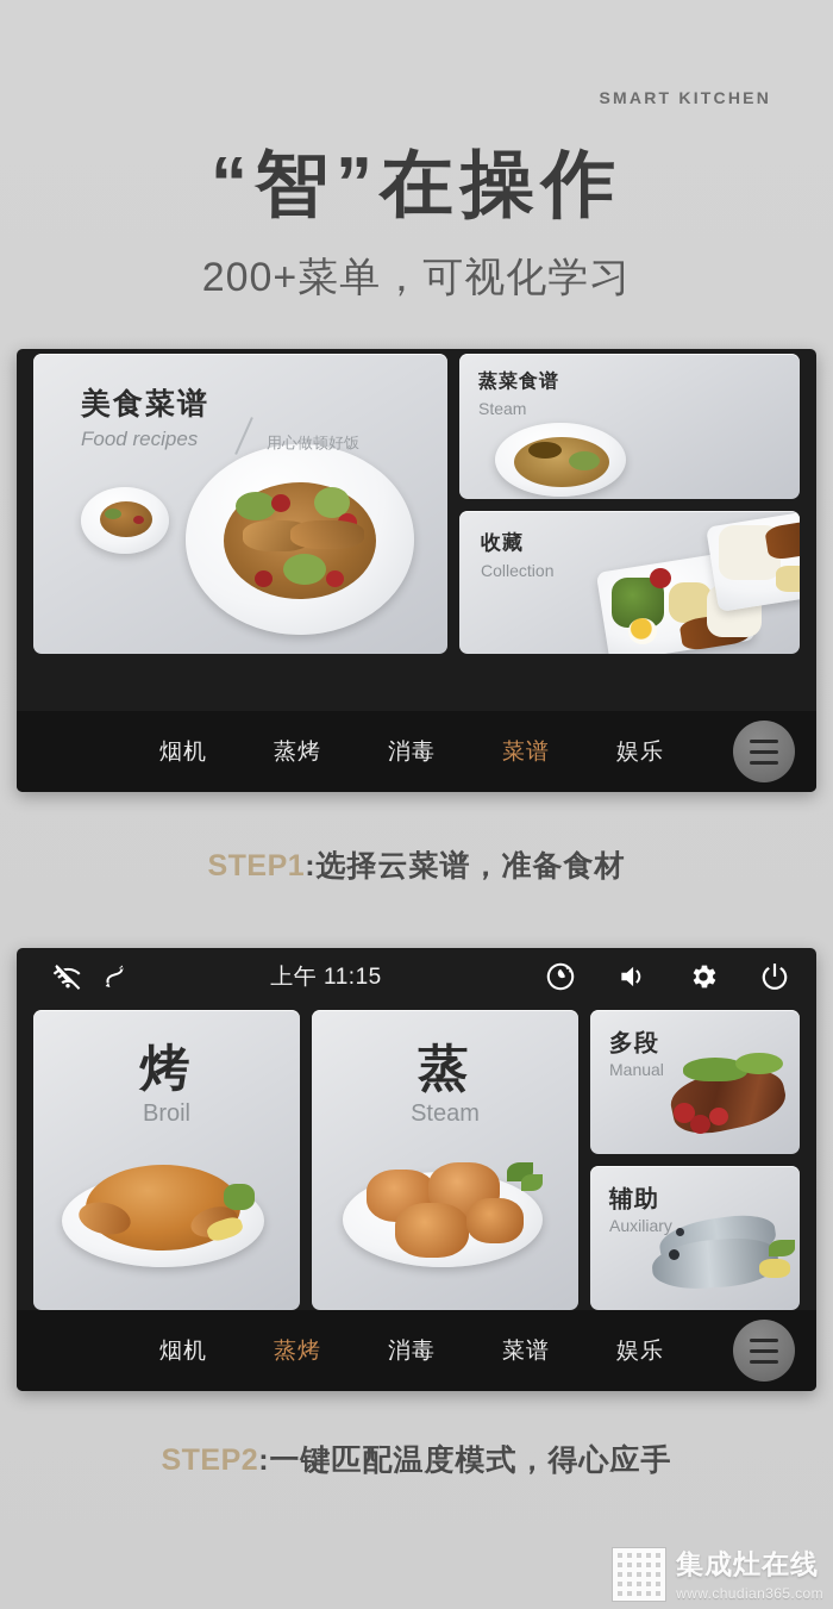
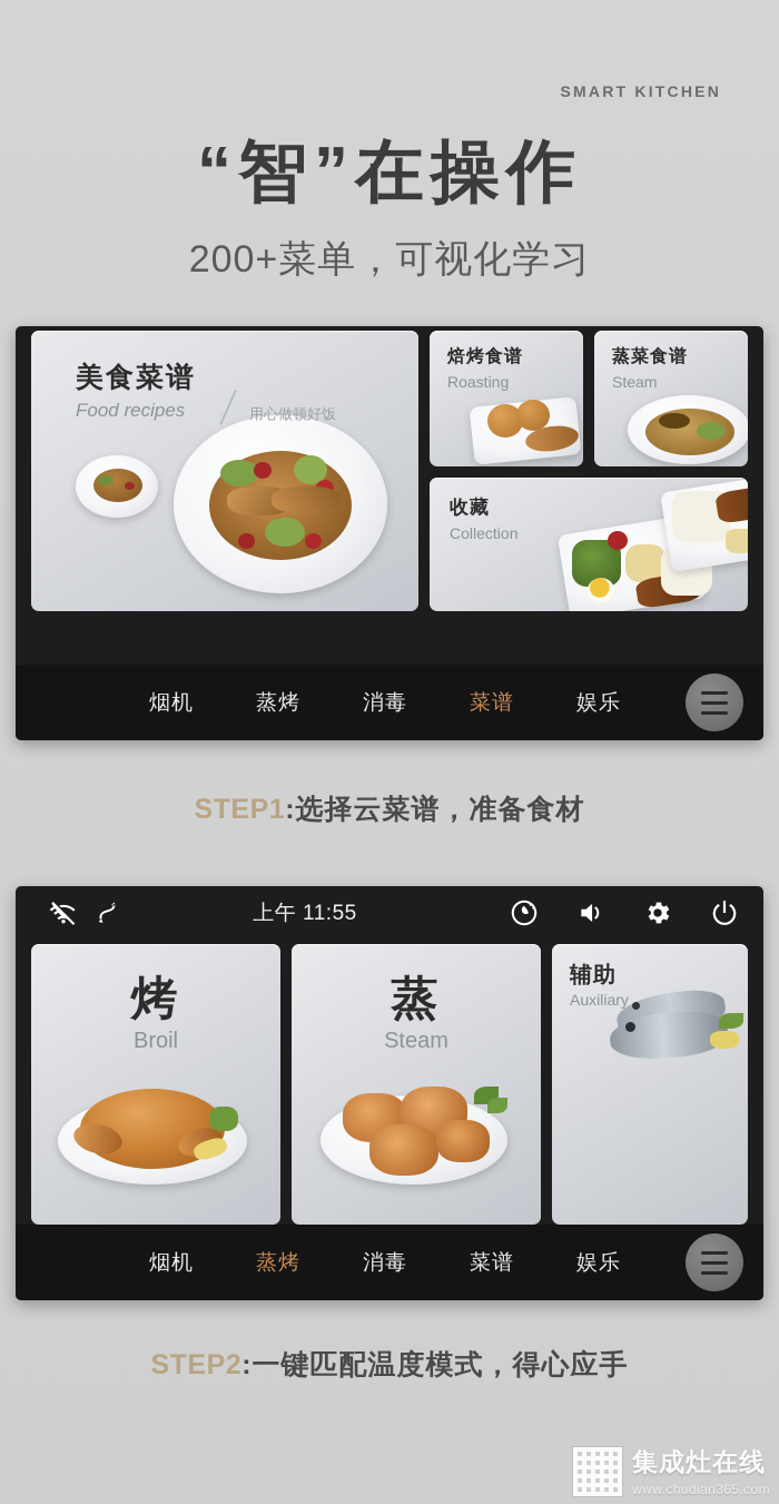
  SMART KITCHEN
  “智”在操作
  200+菜单，可视化学习
  美食菜谱
  Food recipes
  用心做顿好饭
+ 焙烤食谱
+ Roasting
  蒸菜食谱
  Steam
  收藏
  Collection
  烟机
  蒸烤
  消毒
  菜谱
  娱乐
  STEP1:选择云菜谱，准备食材
- 上午 11:15
+ 上午 11:55
  烤
  Broil
  蒸
  Steam
- 多段
- Manual
  辅助
  Auxiliary
  烟机
  蒸烤
  消毒
  菜谱
  娱乐
  STEP2:一键匹配温度模式，得心应手
  集成灶在线
  www.chudian365.com
